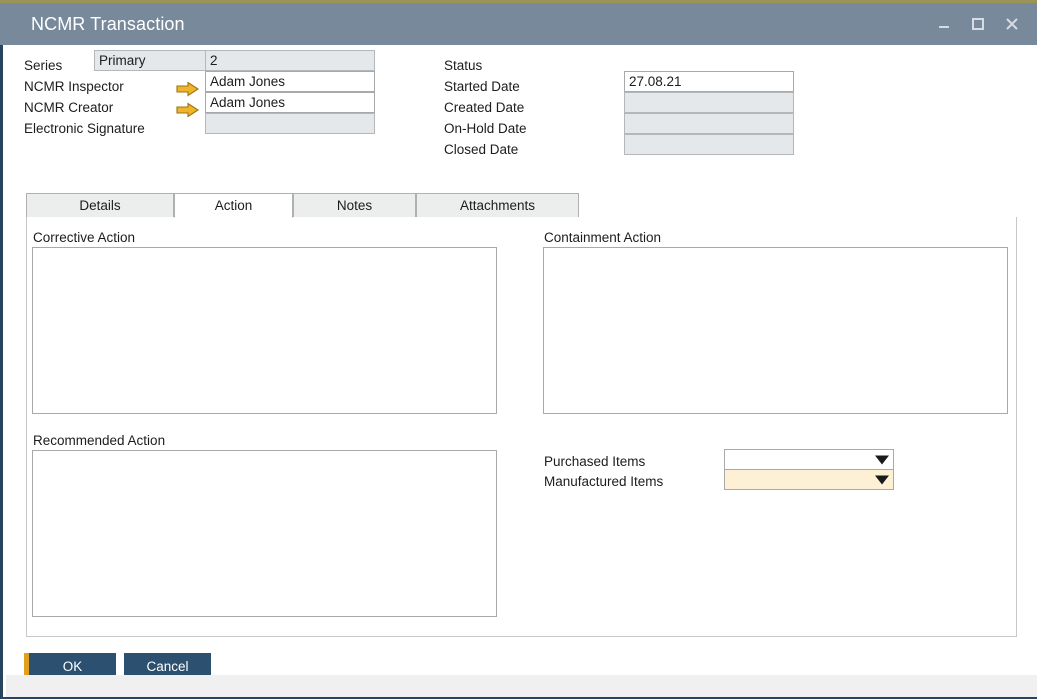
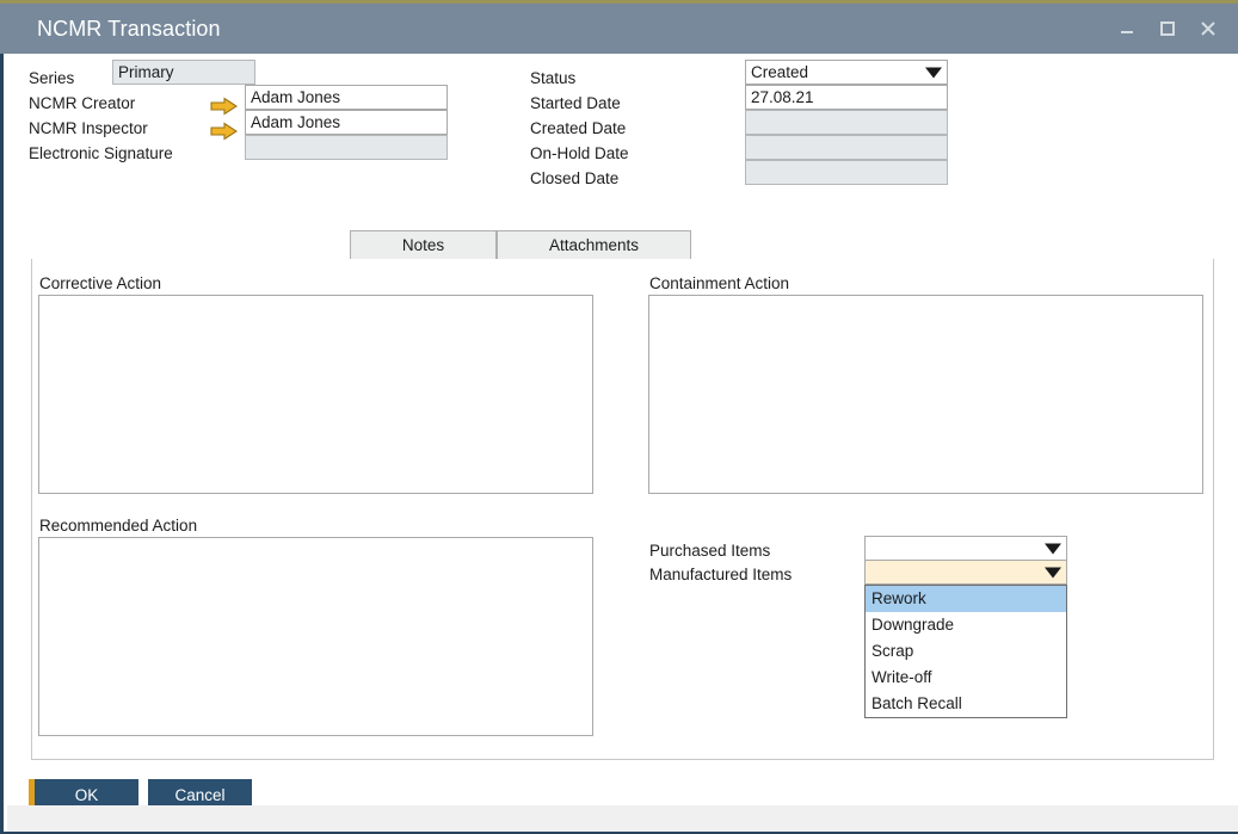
  NCMR Transaction
  Series
  Primary
- 2
- NCMR Inspector
+ NCMR Creator
  Adam Jones
- NCMR Creator
+ NCMR Inspector
  Adam Jones
  Electronic Signature
  Status
+ Created
  Started Date
  27.08.21
  Created Date
  On-Hold Date
  Closed Date
- Details
- Action
  Notes
  Attachments
  Corrective Action
  Containment Action
  Recommended Action
  Purchased Items
  Manufactured Items
+ Rework
+ Downgrade
+ Scrap
+ Write-off
+ Batch Recall
  OK
  Cancel
